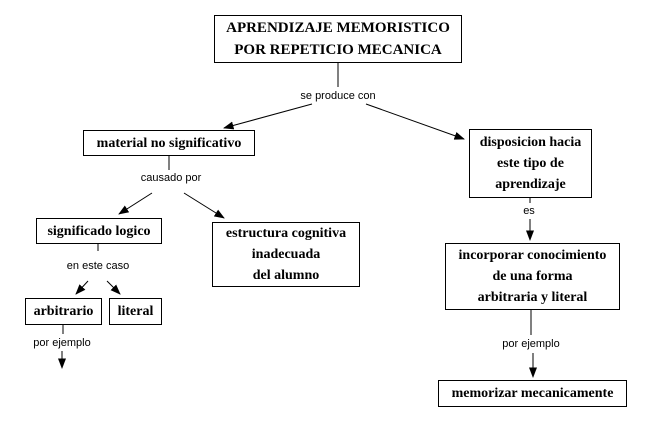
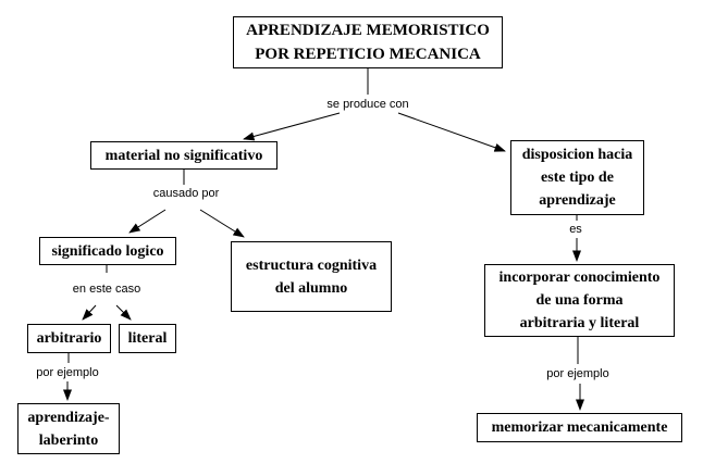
  APRENDIZAJE MEMORISTICO
  POR REPETICIO MECANICA
  material no significativo
  disposicion hacia
  este tipo de
  aprendizaje
  significado logico
  estructura cognitiva
- inadecuada
  del alumno
  arbitrario
  literal
+ aprendizaje-
+ laberinto
  incorporar conocimiento
  de una forma
  arbitraria y literal
  memorizar mecanicamente
  se produce con
  causado por
  en este caso
  por ejemplo
  es
  por ejemplo
